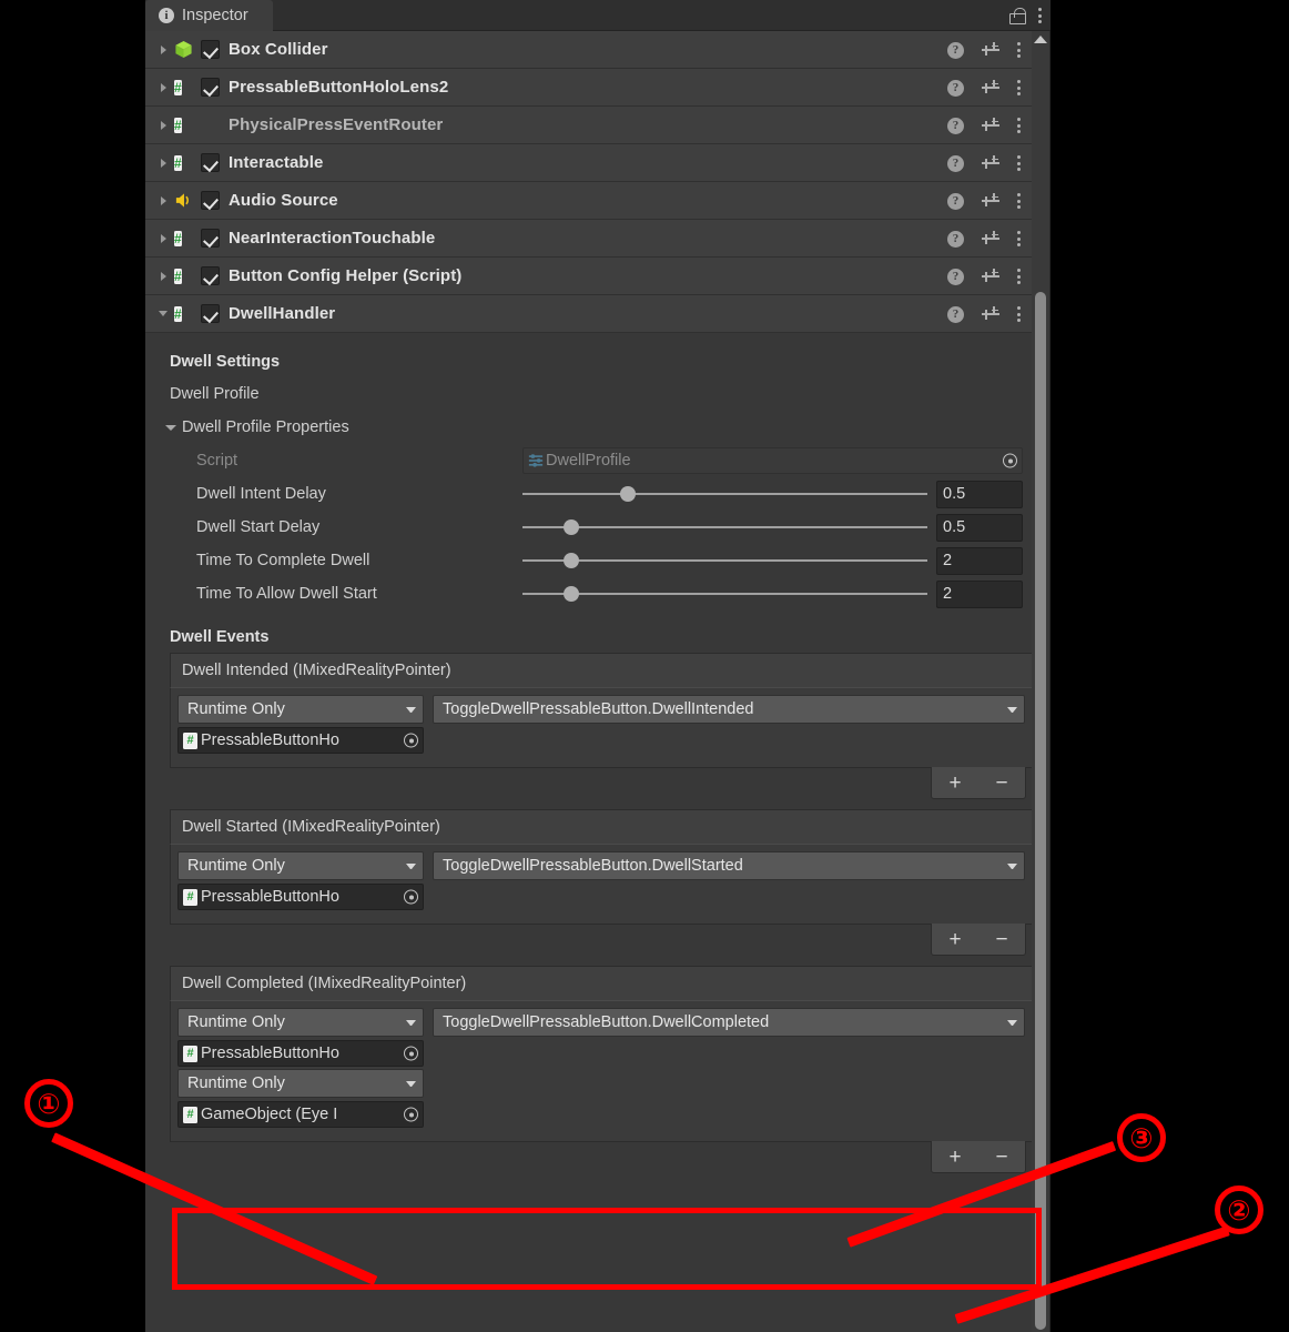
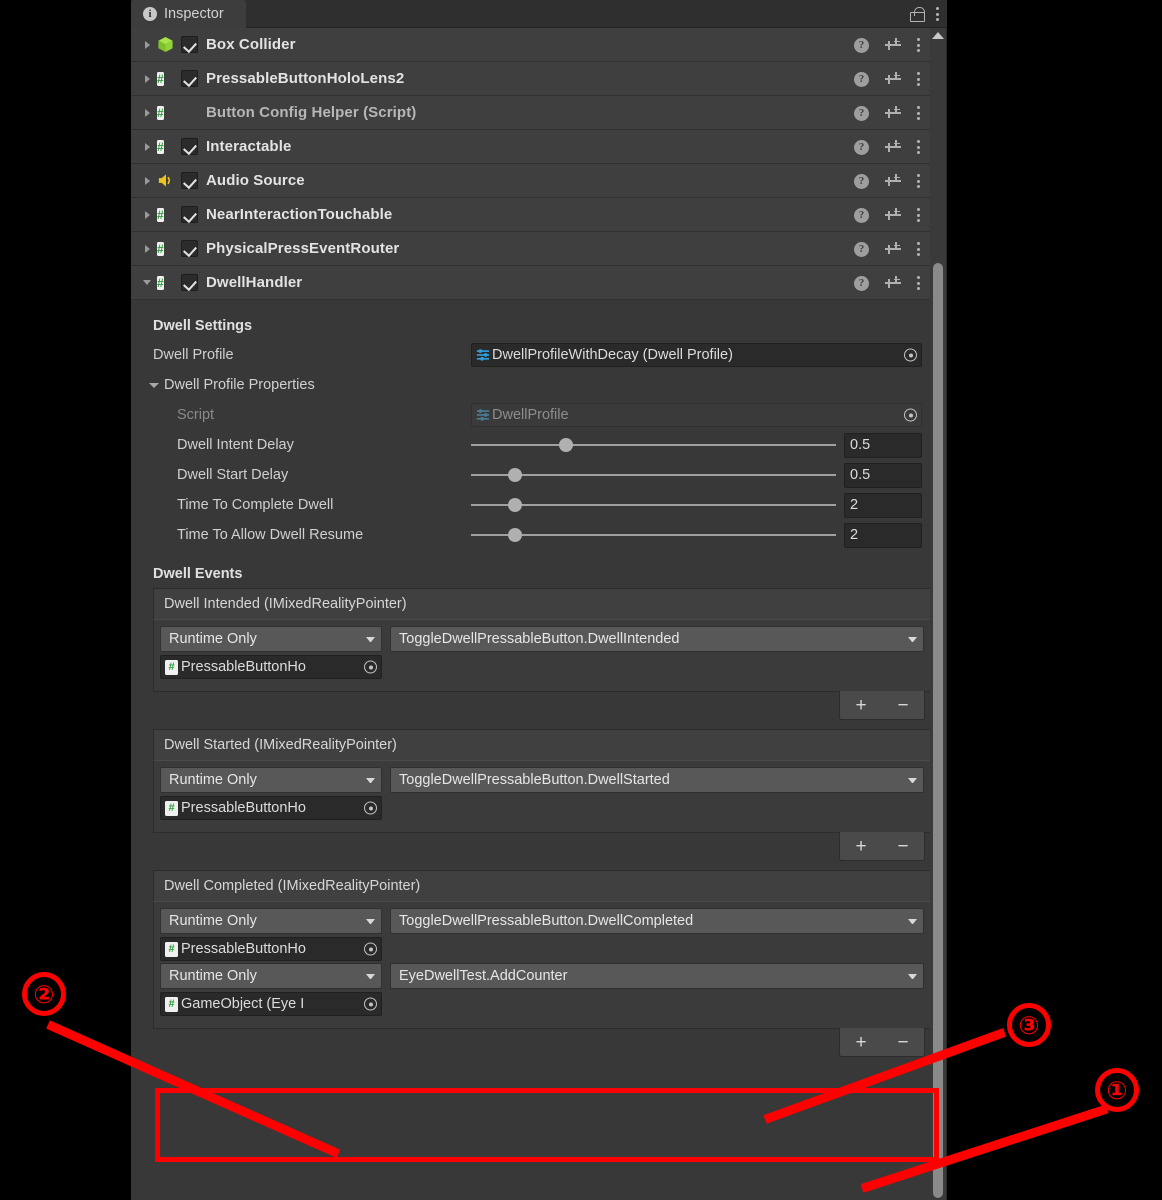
  i
  Inspector
  Box Collider
  ?
  #
  PressableButtonHoloLens2
  ?
  #
- PhysicalPressEventRouter
+ Button Config Helper (Script)
  ?
  #
  Interactable
  ?
  Audio Source
  ?
  #
  NearInteractionTouchable
  ?
  #
- Button Config Helper (Script)
+ PhysicalPressEventRouter
  ?
  #
  DwellHandler
  ?
  Dwell Settings
  Dwell Profile
+ DwellProfileWithDecay (Dwell Profile)
  Dwell Profile Properties
  Script
  DwellProfile
  Dwell Intent Delay
  0.5
  Dwell Start Delay
  0.5
  Time To Complete Dwell
  2
- Time To Allow Dwell Start
+ Time To Allow Dwell Resume
  2
  Dwell Events
  Dwell Intended (IMixedRealityPointer)
  Runtime Only
  ToggleDwellPressableButton.DwellIntended
  #
  PressableButtonHo
  +
  −
  Dwell Started (IMixedRealityPointer)
  Runtime Only
  ToggleDwellPressableButton.DwellStarted
  #
  PressableButtonHo
  +
  −
  Dwell Completed (IMixedRealityPointer)
  Runtime Only
  ToggleDwellPressableButton.DwellCompleted
  #
  PressableButtonHo
  Runtime Only
+ EyeDwellTest.AddCounter
  #
  GameObject (Eye I
  +
  −
- ①
+ ②
  ③
- ②
+ ①
